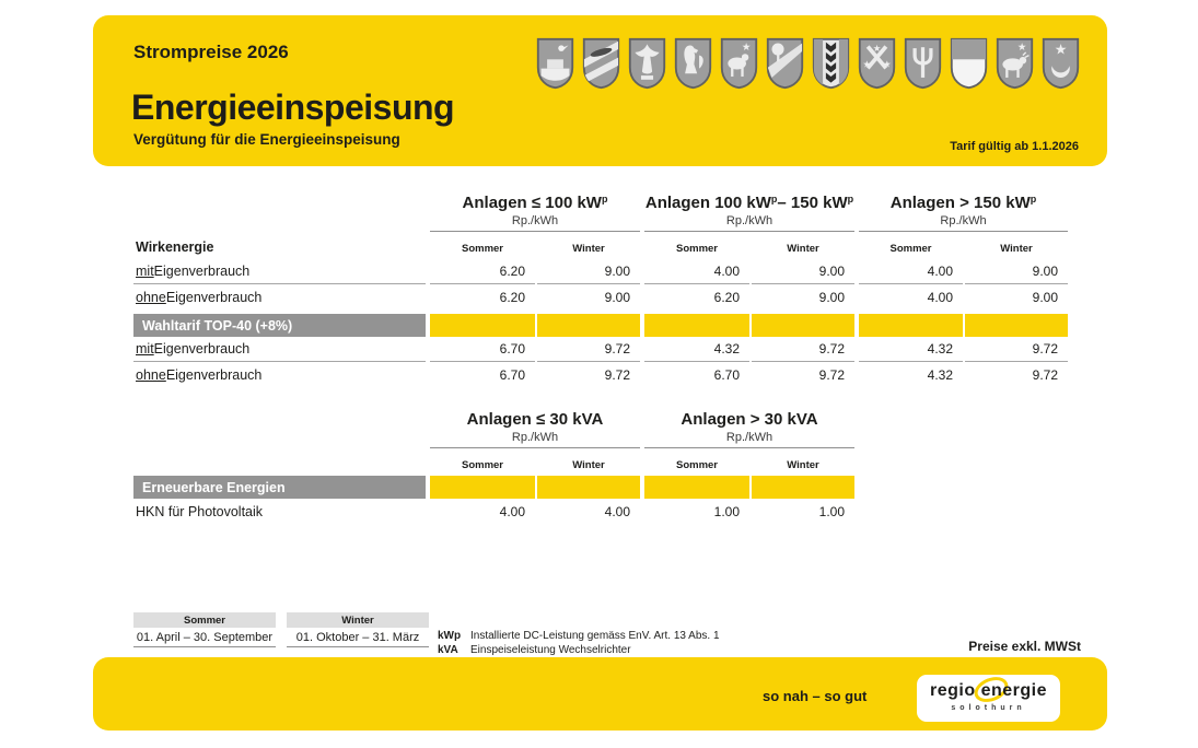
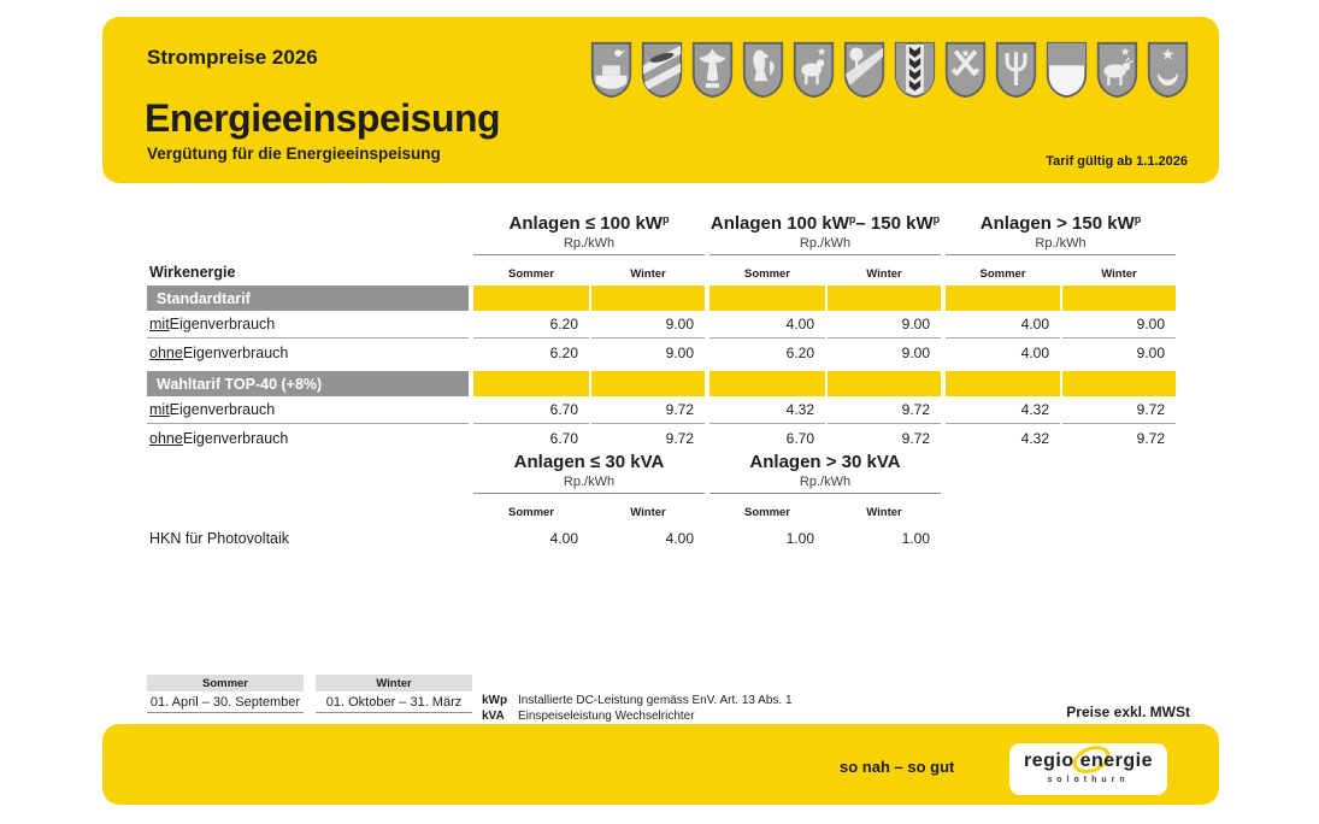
  Strompreise 2026
  Energieeinspeisung
  Vergütung für die Energieeinspeisung
  Tarif gültig ab 1.1.2026
  ★
  ★
  ★
  ★
  ★
  ★
  Anlagen ≤ 100 kW
  p
  Anlagen 100 kW
  p
  – 150 kW
  p
  Anlagen > 150 kW
  p
  Rp./kWh
  Rp./kWh
  Rp./kWh
  Wirkenergie
  Sommer
  Winter
  Sommer
  Winter
  Sommer
  Winter
+ Standardtarif
  mit
  Eigenverbrauch
  6.20
  9.00
  4.00
  9.00
  4.00
  9.00
  ohne
  Eigenverbrauch
  6.20
  9.00
  6.20
  9.00
  4.00
  9.00
  Wahltarif TOP-40 (+8%)
  mit
  Eigenverbrauch
  6.70
  9.72
  4.32
  9.72
  4.32
  9.72
  ohne
  Eigenverbrauch
  6.70
  9.72
  6.70
  9.72
  4.32
  9.72
  Anlagen ≤ 30 kVA
  Anlagen > 30 kVA
  Rp./kWh
  Rp./kWh
  Sommer
  Winter
  Sommer
  Winter
- Erneuerbare Energien
  HKN für Photovoltaik
  4.00
  4.00
  1.00
  1.00
  Sommer
  01. April – 30. September
  Winter
  01. Oktober – 31. März
  kWp
  Installierte DC-Leistung gemäss EnV. Art. 13 Abs. 1
  kVA
  Einspeiseleistung Wechselrichter
  Preise exkl. MWSt
  so nah – so gut
  regio energie
